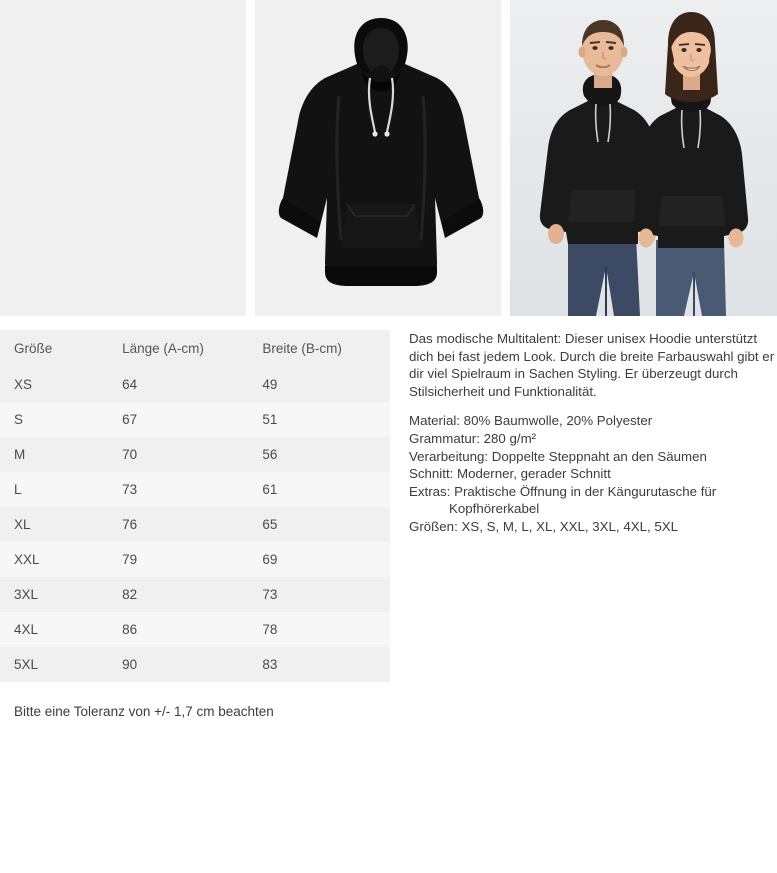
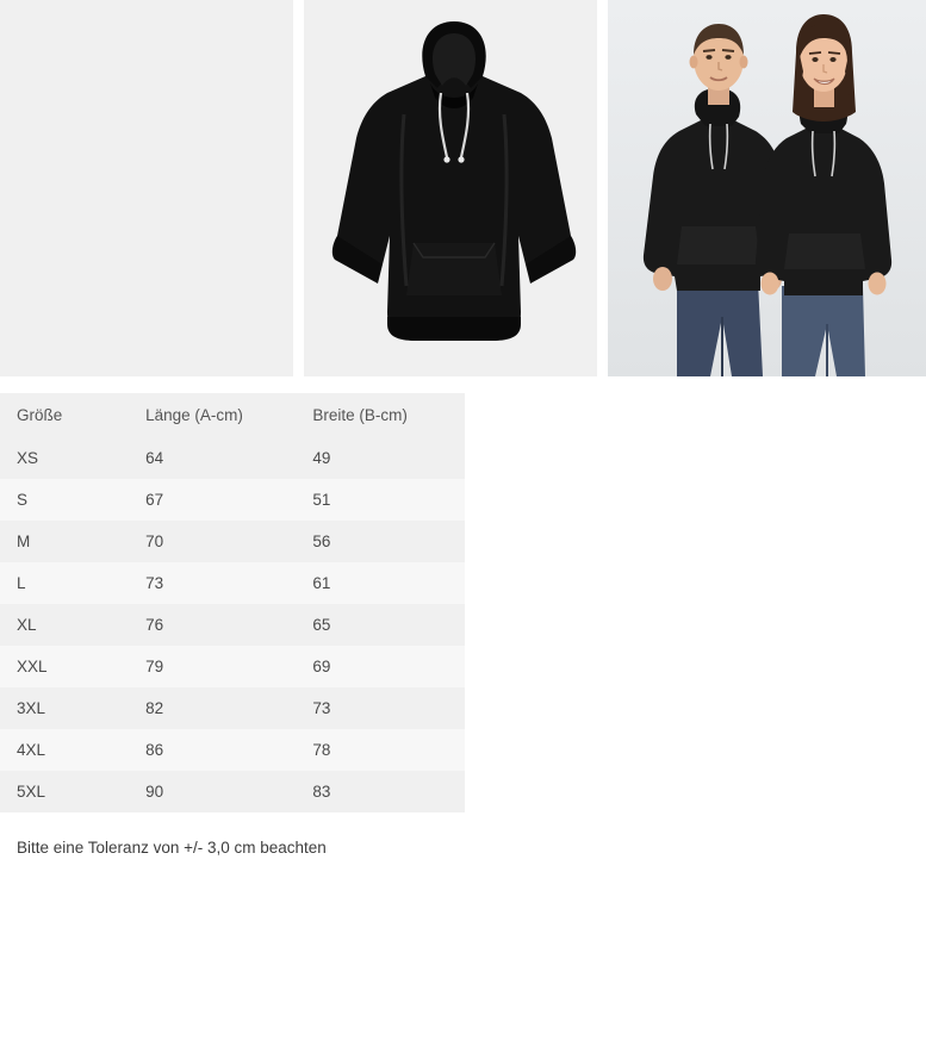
  Größe	Länge (A-cm)	Breite (B-cm)
  XS	64	49
  S	67	51
  M	70	56
  L	73	61
  XL	76	65
  XXL	79	69
  3XL	82	73
  4XL	86	78
  5XL	90	83
- Bitte eine Toleranz von +/- 1,7 cm beachten
+ Bitte eine Toleranz von +/- 3,0 cm beachten
- Das modische Multitalent: Dieser unisex Hoodie unterstützt dich bei fast jedem Look. Durch die breite Farbauswahl gibt er dir viel Spielraum in Sachen Styling. Er überzeugt durch Stilsicherheit und Funktionalität.
- Material: 80% Baumwolle, 20% Polyester
- Grammatur: 280 g/m²
- Verarbeitung: Doppelte Steppnaht an den Säumen
- Schnitt: Moderner, gerader Schnitt
- Extras: Praktische Öffnung in der Kängurutasche für
- Kopfhörerkabel
- Größen: XS, S, M, L, XL, XXL, 3XL, 4XL, 5XL
